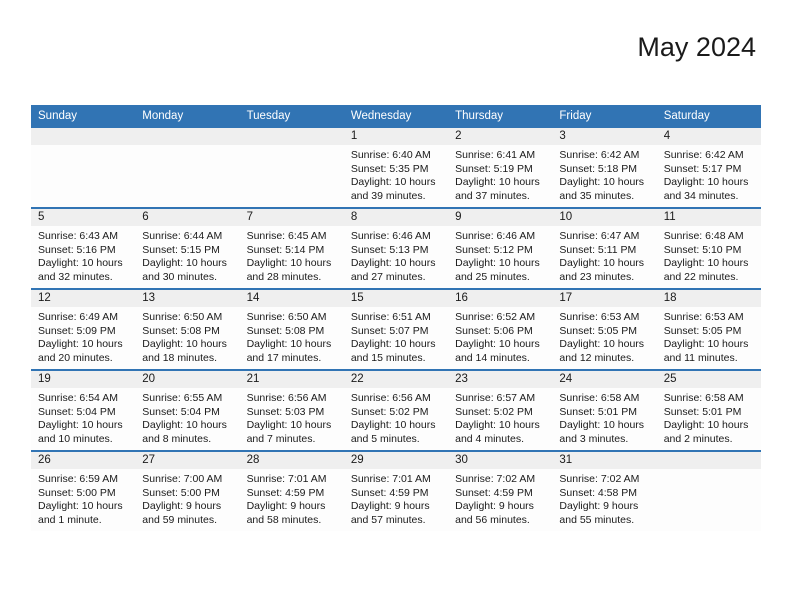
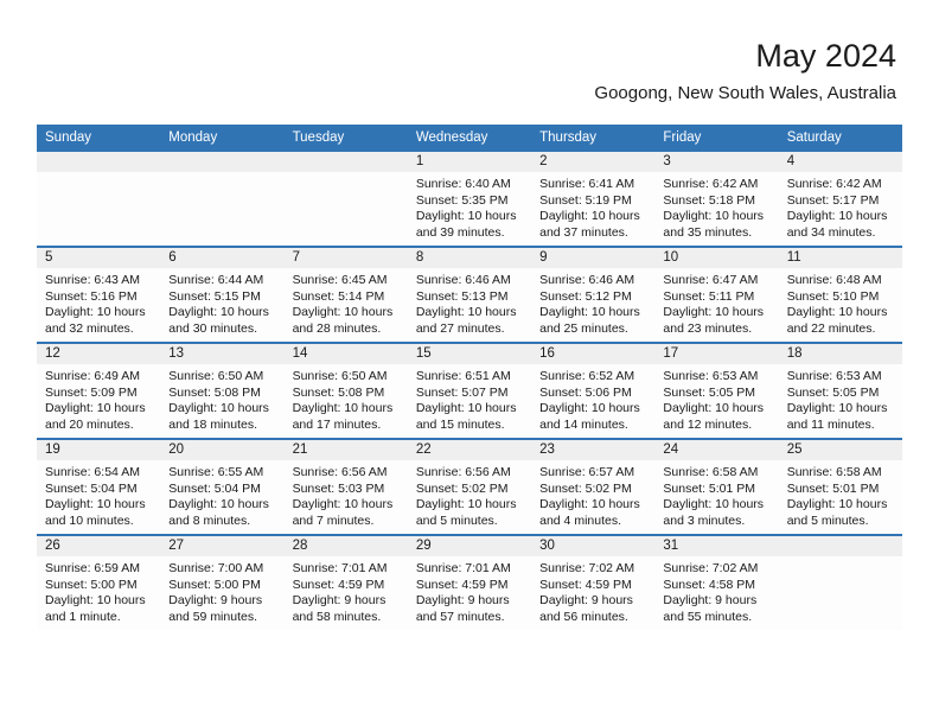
  May 2024
+ Googong, New South Wales, Australia
  Sunday	Monday	Tuesday	Wednesday	Thursday	Friday	Saturday
  			1Sunrise: 6:40 AMSunset: 5:35 PMDaylight: 10 hoursand 39 minutes.	2Sunrise: 6:41 AMSunset: 5:19 PMDaylight: 10 hoursand 37 minutes.	3Sunrise: 6:42 AMSunset: 5:18 PMDaylight: 10 hoursand 35 minutes.	4Sunrise: 6:42 AMSunset: 5:17 PMDaylight: 10 hoursand 34 minutes.
  5Sunrise: 6:43 AMSunset: 5:16 PMDaylight: 10 hoursand 32 minutes.	6Sunrise: 6:44 AMSunset: 5:15 PMDaylight: 10 hoursand 30 minutes.	7Sunrise: 6:45 AMSunset: 5:14 PMDaylight: 10 hoursand 28 minutes.	8Sunrise: 6:46 AMSunset: 5:13 PMDaylight: 10 hoursand 27 minutes.	9Sunrise: 6:46 AMSunset: 5:12 PMDaylight: 10 hoursand 25 minutes.	10Sunrise: 6:47 AMSunset: 5:11 PMDaylight: 10 hoursand 23 minutes.	11Sunrise: 6:48 AMSunset: 5:10 PMDaylight: 10 hoursand 22 minutes.
  12Sunrise: 6:49 AMSunset: 5:09 PMDaylight: 10 hoursand 20 minutes.	13Sunrise: 6:50 AMSunset: 5:08 PMDaylight: 10 hoursand 18 minutes.	14Sunrise: 6:50 AMSunset: 5:08 PMDaylight: 10 hoursand 17 minutes.	15Sunrise: 6:51 AMSunset: 5:07 PMDaylight: 10 hoursand 15 minutes.	16Sunrise: 6:52 AMSunset: 5:06 PMDaylight: 10 hoursand 14 minutes.	17Sunrise: 6:53 AMSunset: 5:05 PMDaylight: 10 hoursand 12 minutes.	18Sunrise: 6:53 AMSunset: 5:05 PMDaylight: 10 hoursand 11 minutes.
- 19Sunrise: 6:54 AMSunset: 5:04 PMDaylight: 10 hoursand 10 minutes.	20Sunrise: 6:55 AMSunset: 5:04 PMDaylight: 10 hoursand 8 minutes.	21Sunrise: 6:56 AMSunset: 5:03 PMDaylight: 10 hoursand 7 minutes.	22Sunrise: 6:56 AMSunset: 5:02 PMDaylight: 10 hoursand 5 minutes.	23Sunrise: 6:57 AMSunset: 5:02 PMDaylight: 10 hoursand 4 minutes.	24Sunrise: 6:58 AMSunset: 5:01 PMDaylight: 10 hoursand 3 minutes.	25Sunrise: 6:58 AMSunset: 5:01 PMDaylight: 10 hoursand 2 minutes.
+ 19Sunrise: 6:54 AMSunset: 5:04 PMDaylight: 10 hoursand 10 minutes.	20Sunrise: 6:55 AMSunset: 5:04 PMDaylight: 10 hoursand 8 minutes.	21Sunrise: 6:56 AMSunset: 5:03 PMDaylight: 10 hoursand 7 minutes.	22Sunrise: 6:56 AMSunset: 5:02 PMDaylight: 10 hoursand 5 minutes.	23Sunrise: 6:57 AMSunset: 5:02 PMDaylight: 10 hoursand 4 minutes.	24Sunrise: 6:58 AMSunset: 5:01 PMDaylight: 10 hoursand 3 minutes.	25Sunrise: 6:58 AMSunset: 5:01 PMDaylight: 10 hoursand 5 minutes.
  26Sunrise: 6:59 AMSunset: 5:00 PMDaylight: 10 hoursand 1 minute.	27Sunrise: 7:00 AMSunset: 5:00 PMDaylight: 9 hoursand 59 minutes.	28Sunrise: 7:01 AMSunset: 4:59 PMDaylight: 9 hoursand 58 minutes.	29Sunrise: 7:01 AMSunset: 4:59 PMDaylight: 9 hoursand 57 minutes.	30Sunrise: 7:02 AMSunset: 4:59 PMDaylight: 9 hoursand 56 minutes.	31Sunrise: 7:02 AMSunset: 4:58 PMDaylight: 9 hoursand 55 minutes.
